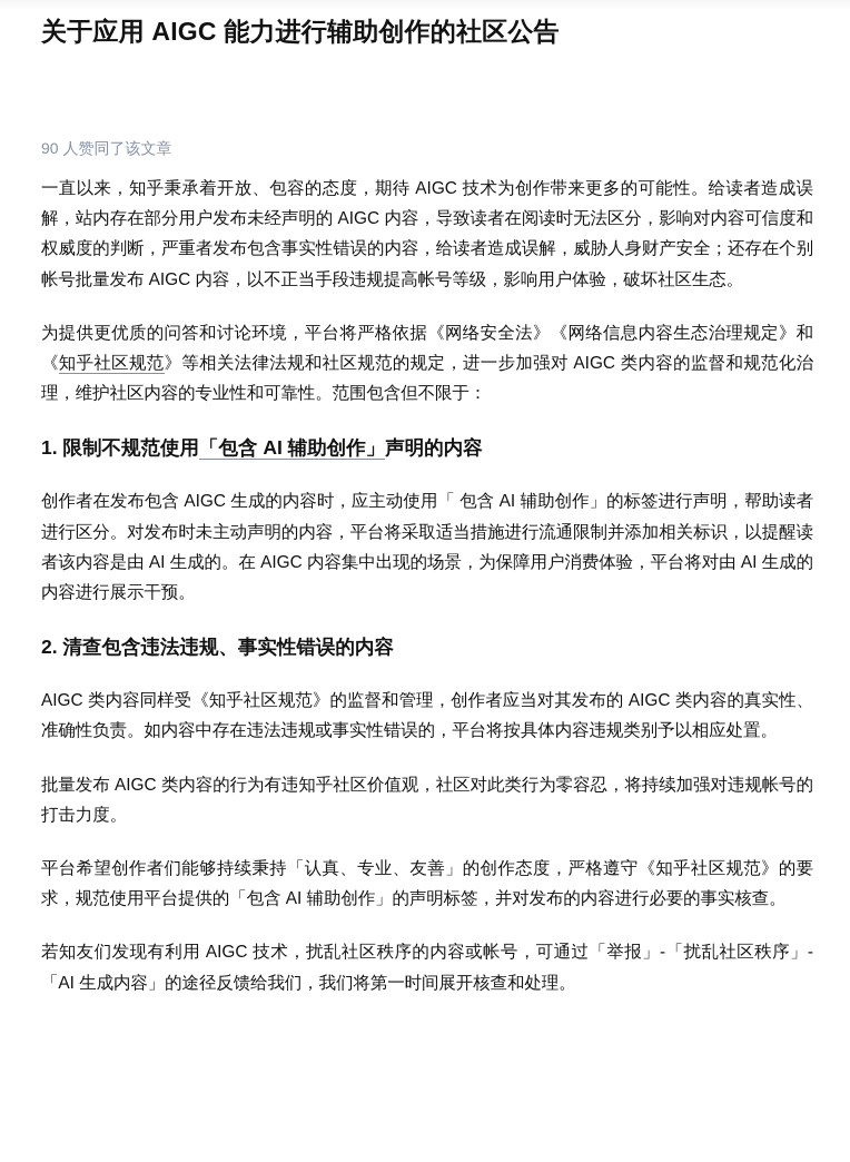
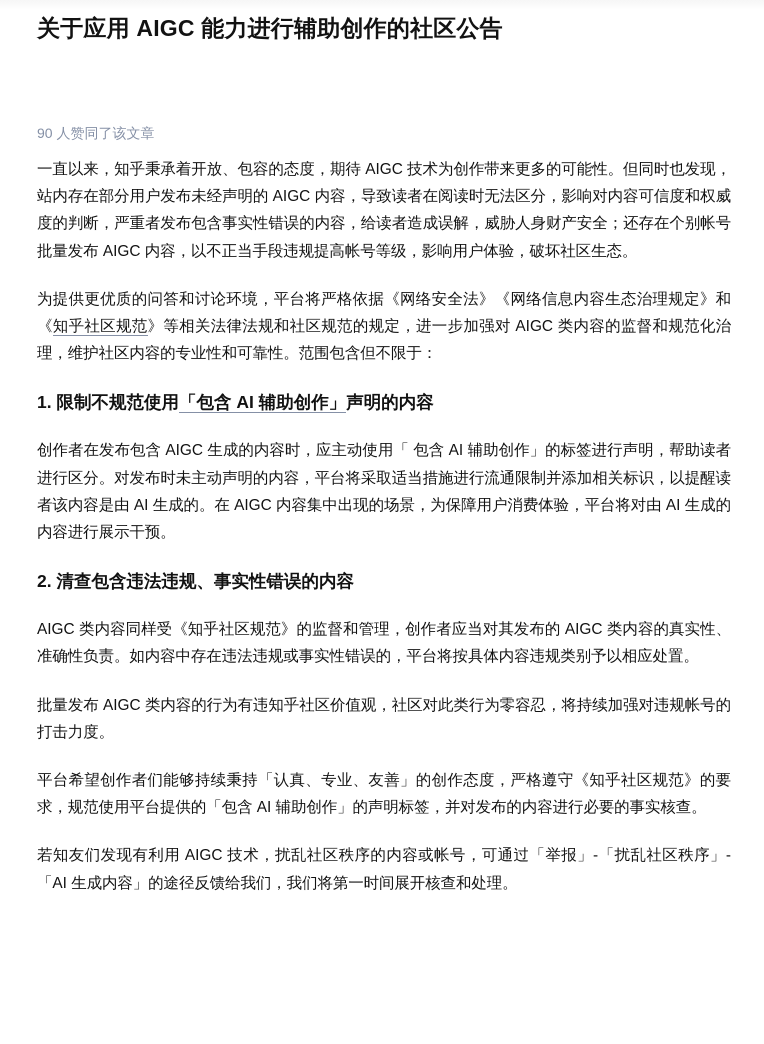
  关于应用 AIGC 能力进行辅助创作的社区公告
  90 人赞同了该文章
- 一直以来，知乎秉承着开放、包容的态度，期待 AIGC 技术为创作带来更多的可能性。给读者造成误解，站内存在部分用户发布未经声明的 AIGC 内容，导致读者在阅读时无法区分，影响对内容可信度和权威度的判断，严重者发布包含事实性错误的内容，给读者造成误解，威胁人身财产安全；还存在个别帐号批量发布 AIGC 内容，以不正当手段违规提高帐号等级，影响用户体验，破坏社区生态。
+ 一直以来，知乎秉承着开放、包容的态度，期待 AIGC 技术为创作带来更多的可能性。但同时也发现，站内存在部分用户发布未经声明的 AIGC 内容，导致读者在阅读时无法区分，影响对内容可信度和权威度的判断，严重者发布包含事实性错误的内容，给读者造成误解，威胁人身财产安全；还存在个别帐号批量发布 AIGC 内容，以不正当手段违规提高帐号等级，影响用户体验，破坏社区生态。
  为提供更优质的问答和讨论环境，平台将严格依据《网络安全法》《网络信息内容生态治理规定》和《知乎社区规范》等相关法律法规和社区规范的规定，进一步加强对 AIGC 类内容的监督和规范化治理，维护社区内容的专业性和可靠性。范围包含但不限于：
  1. 限制不规范使用「包含 AI 辅助创作」声明的内容
  创作者在发布包含 AIGC 生成的内容时，应主动使用「 包含 AI 辅助创作」的标签进行声明，帮助读者进行区分。对发布时未主动声明的内容，平台将采取适当措施进行流通限制并添加相关标识，以提醒读者该内容是由 AI 生成的。在 AIGC 内容集中出现的场景，为保障用户消费体验，平台将对由 AI 生成的内容进行展示干预。
  2. 清查包含违法违规、事实性错误的内容
  AIGC 类内容同样受《知乎社区规范》的监督和管理，创作者应当对其发布的 AIGC 类内容的真实性、准确性负责。如内容中存在违法违规或事实性错误的，平台将按具体内容违规类别予以相应处置。
  批量发布 AIGC 类内容的行为有违知乎社区价值观，社区对此类行为零容忍，将持续加强对违规帐号的打击力度。
  平台希望创作者们能够持续秉持「认真、专业、友善」的创作态度，严格遵守《知乎社区规范》的要求，规范使用平台提供的「包含 AI 辅助创作」的声明标签，并对发布的内容进行必要的事实核查。
  若知友们发现有利用 AIGC 技术，扰乱社区秩序的内容或帐号，可通过「举报」-「扰乱社区秩序」-「AI 生成内容」的途径反馈给我们，我们将第一时间展开核查和处理。
